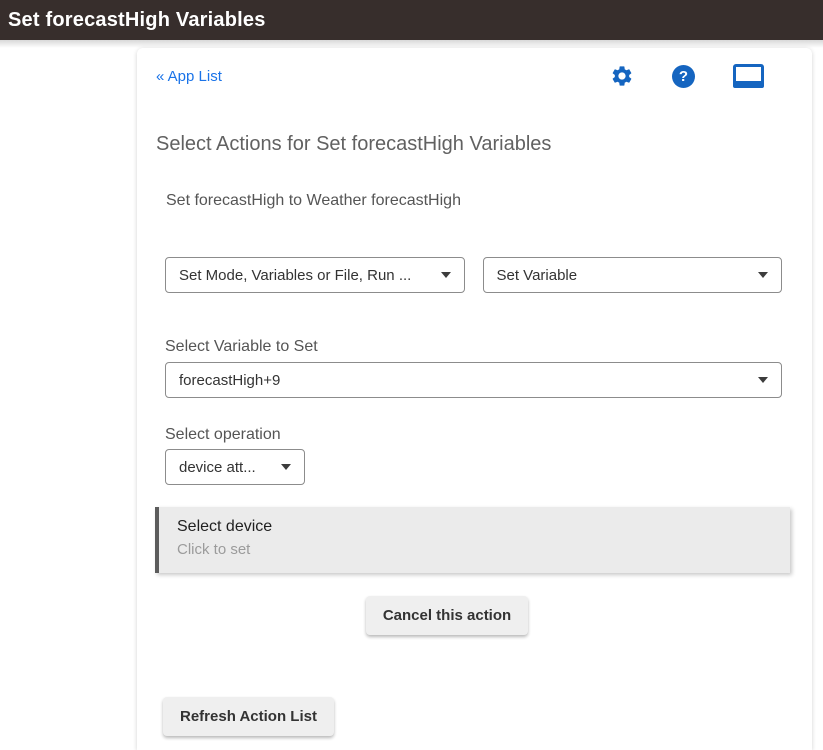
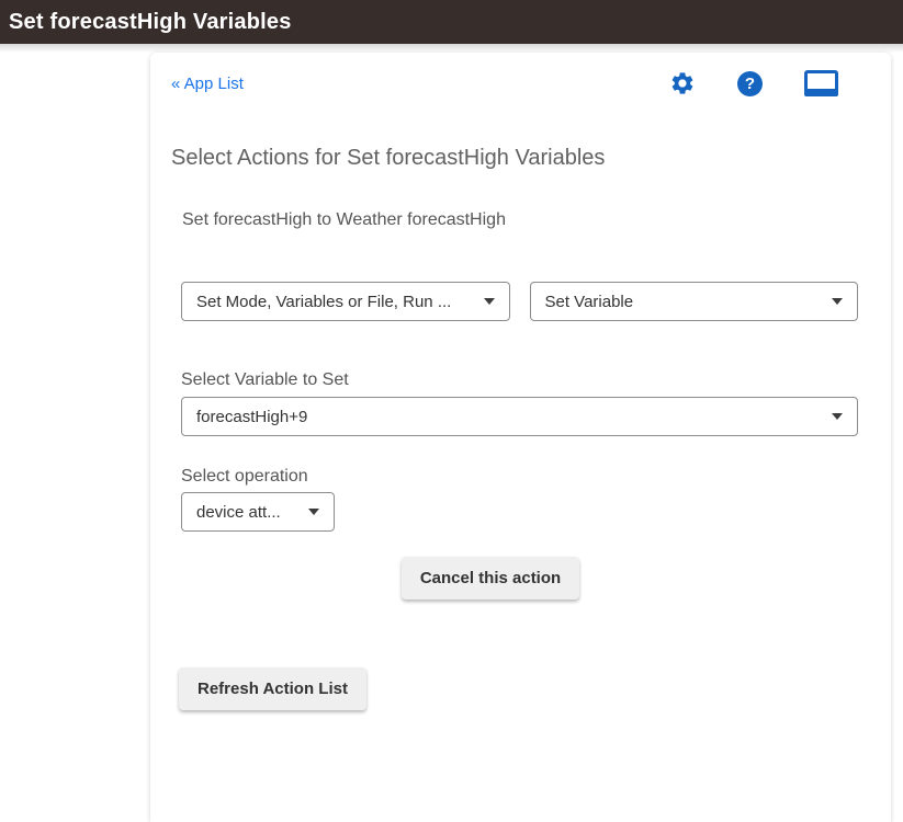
  Set forecastHigh Variables
  « App List
  ?
  Select Actions for Set forecastHigh Variables
  Set forecastHigh to Weather forecastHigh
  Set Mode, Variables or File, Run ...
  Set Variable
  Select Variable to Set
  forecastHigh+9
  Select operation
  device att...
- Select device
- Click to set
  Cancel this action
  Refresh Action List
